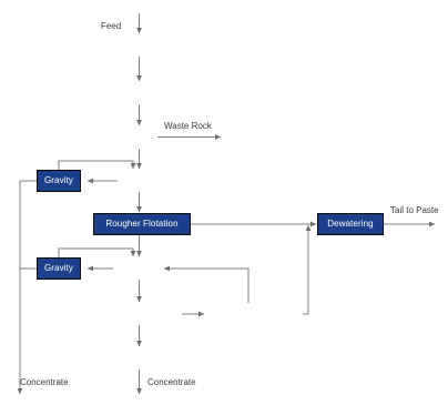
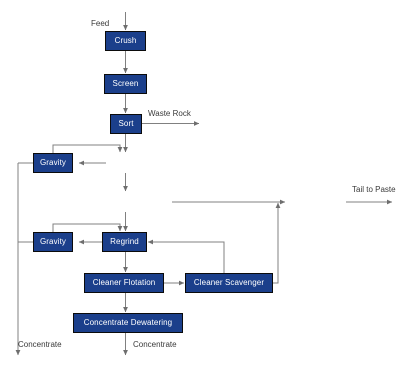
+ Crush
+ Screen
+ Sort
  Gravity
- Rougher Flotation
- Dewatering
  Gravity
+ Regrind
+ Cleaner Flotation
+ Cleaner Scavenger
+ Concentrate Dewatering
  Feed
  Waste Rock
  Tail to Paste
  Concentrate
  Concentrate
